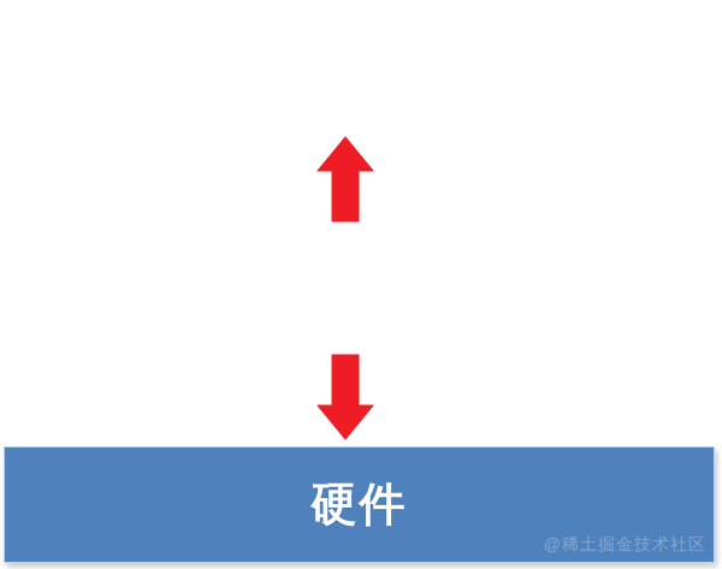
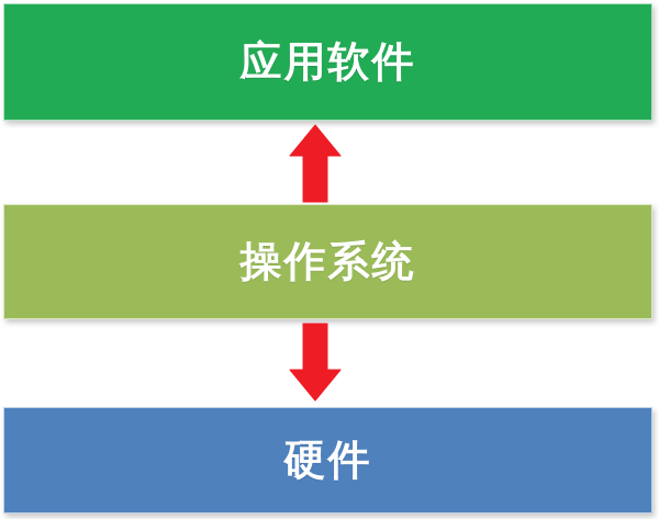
+ 应用软件
+ 操作系统
  硬件
- @稀土掘金技术社区
